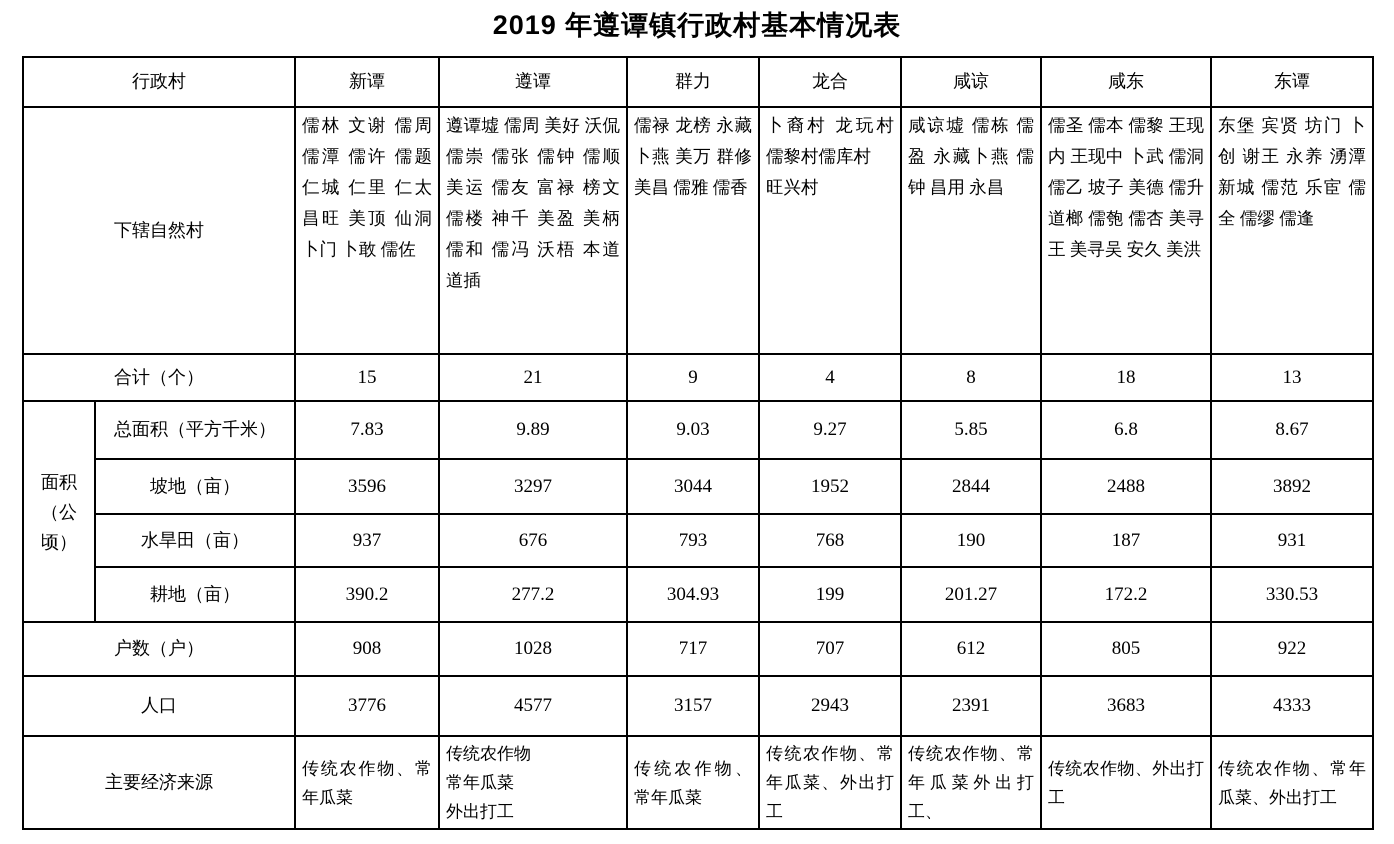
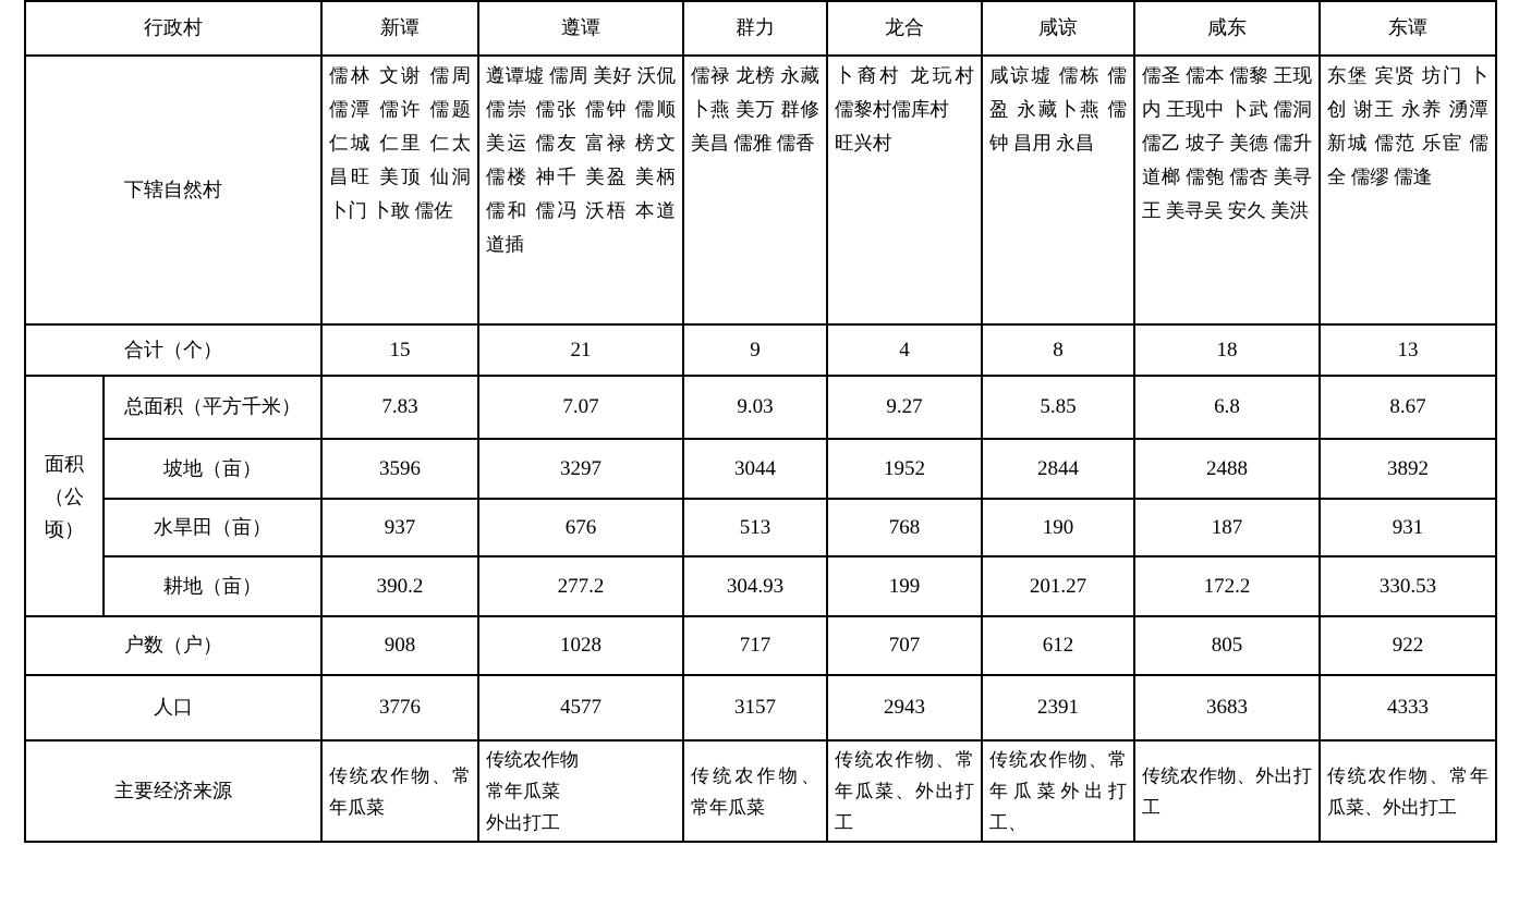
- 2019 年遵谭镇行政村基本情况表
  行政村	新谭	遵谭	群力	龙合	咸谅	咸东	东谭
  下辖自然村	儒林 文谢 儒周 儒潭 儒许 儒题 仁城 仁里 仁太 昌旺 美顶 仙洞 卜门 卜敢 儒佐	遵谭墟 儒周 美好 沃侃 儒崇 儒张 儒钟 儒顺 美运 儒友 富禄 榜文 儒楼 神千 美盈 美柄 儒和 儒冯 沃梧 本道 道插	儒禄 龙榜 永藏卜燕 美万 群修 美昌 儒雅 儒香	卜裔村 龙玩村 儒黎村儒库村 旺兴村	咸谅墟 儒栋 儒盈 永藏卜燕 儒钟 昌用 永昌	儒圣 儒本 儒黎 王现内 王现中 卜武 儒洞 儒乙 坡子 美德 儒升 道榔 儒匏 儒杏 美寻王 美寻吴 安久 美洪	东堡 宾贤 坊门 卜创 谢王 永养 湧潭 新城 儒范 乐宦 儒全 儒缪 儒逢
  合计（个）	15	21	9	4	8	18	13
- 面积 （公 顷）	总面积（平方千米）	7.83	9.89	9.03	9.27	5.85	6.8	8.67
+ 面积 （公 顷）	总面积（平方千米）	7.83	7.07	9.03	9.27	5.85	6.8	8.67
  坡地（亩）	3596	3297	3044	1952	2844	2488	3892
- 水旱田（亩）	937	676	793	768	190	187	931
+ 水旱田（亩）	937	676	513	768	190	187	931
  耕地（亩）	390.2	277.2	304.93	199	201.27	172.2	330.53
  户数（户）	908	1028	717	707	612	805	922
  人口	3776	4577	3157	2943	2391	3683	4333
  主要经济来源	传统农作物、常年瓜菜	传统农作物 常年瓜菜 外出打工	传统农作物、常年瓜菜	传统农作物、常年瓜菜、外出打工	传统农作物、常年瓜菜外出打工、	传统农作物、外出打工	传统农作物、常年瓜菜、外出打工
